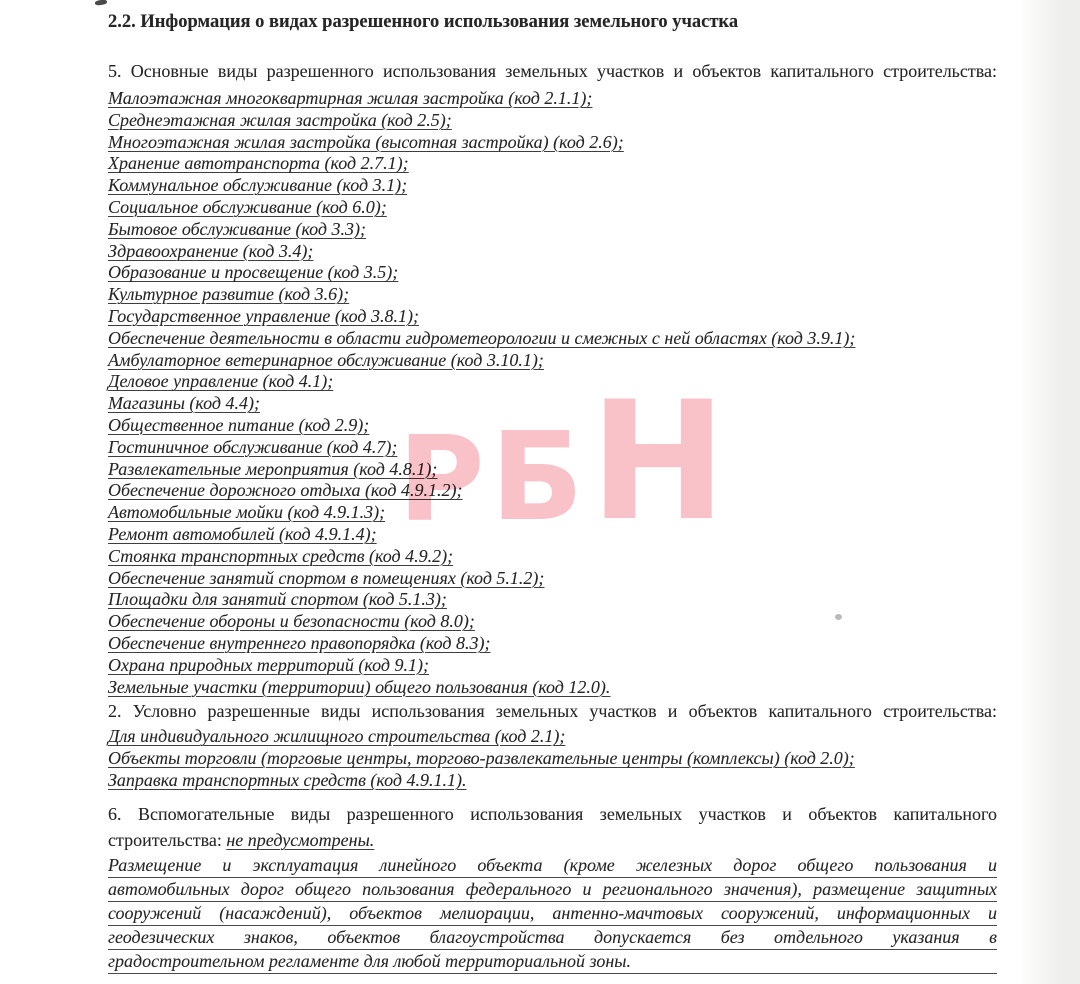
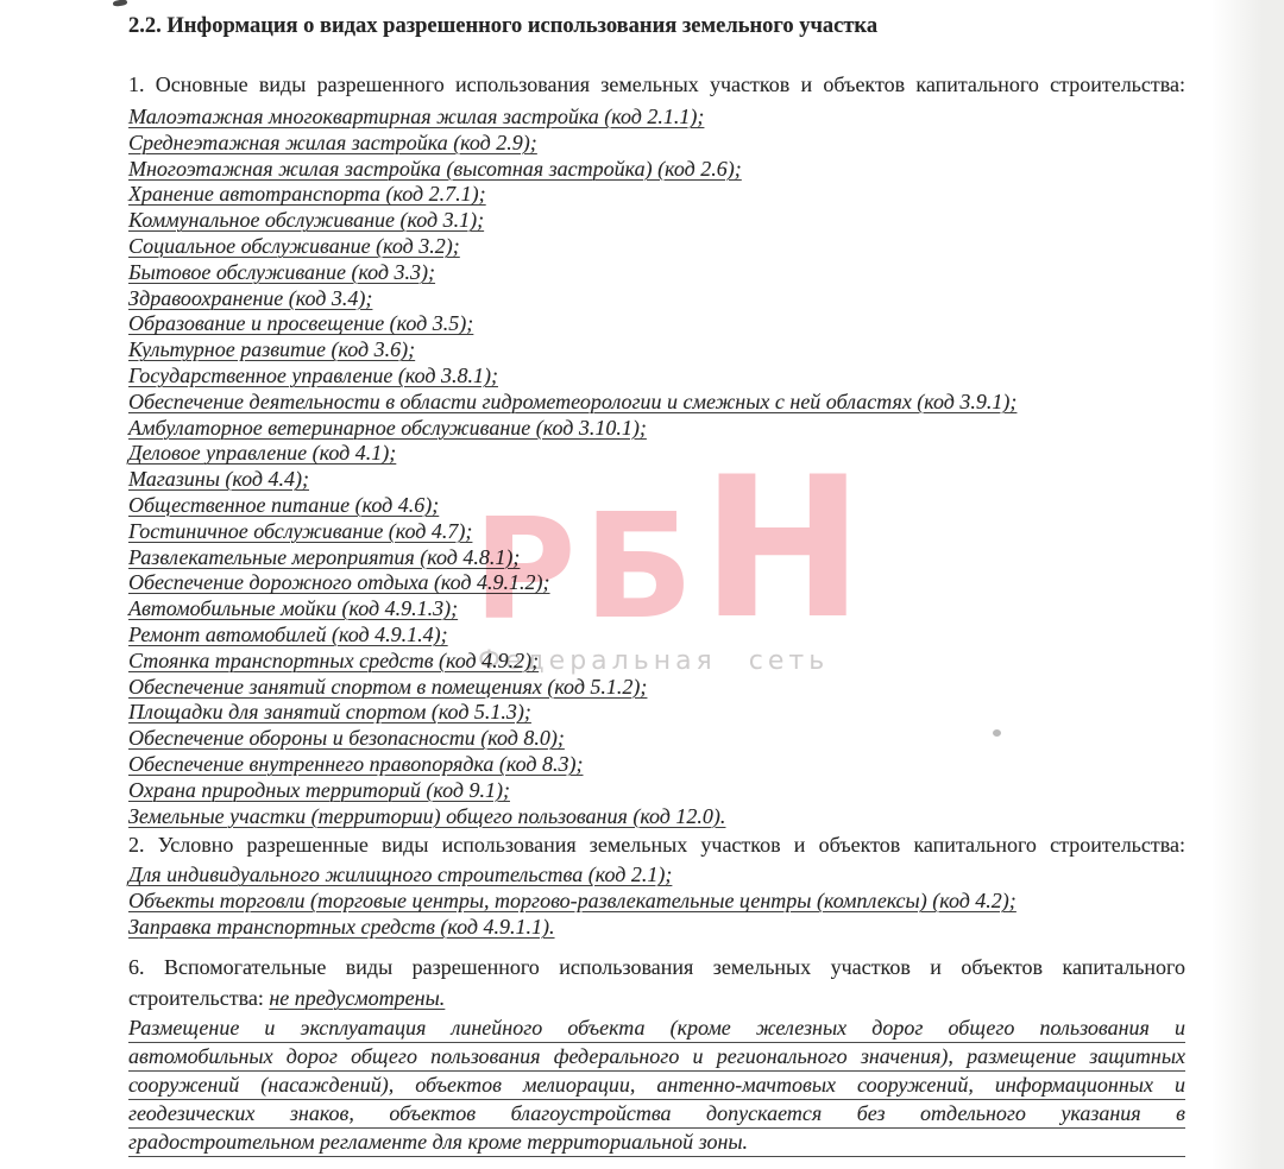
  2.2. Информация о видах разрешенного использования земельного участка
- 5. Основные виды разрешенного использования земельных участков и объектов капитального строительства:
+ 1. Основные виды разрешенного использования земельных участков и объектов капитального строительства:
  Малоэтажная многоквартирная жилая застройка (код 2.1.1);
- Среднеэтажная жилая застройка (код 2.5);
+ Среднеэтажная жилая застройка (код 2.9);
  Многоэтажная жилая застройка (высотная застройка) (код 2.6);
  Хранение автотранспорта (код 2.7.1);
  Коммунальное обслуживание (код 3.1);
- Социальное обслуживание (код 6.0);
+ Социальное обслуживание (код 3.2);
  Бытовое обслуживание (код 3.3);
  Здравоохранение (код 3.4);
  Образование и просвещение (код 3.5);
  Культурное развитие (код 3.6);
  Государственное управление (код 3.8.1);
  Обеспечение деятельности в области гидрометеорологии и смежных с ней областях (код 3.9.1);
  Амбулаторное ветеринарное обслуживание (код 3.10.1);
  Деловое управление (код 4.1);
  Магазины (код 4.4);
- Общественное питание (код 2.9);
+ Общественное питание (код 4.6);
  Гостиничное обслуживание (код 4.7);
  Развлекательные мероприятия (код 4.8.1);
  Обеспечение дорожного отдыха (код 4.9.1.2);
  Автомобильные мойки (код 4.9.1.3);
  Ремонт автомобилей (код 4.9.1.4);
  Стоянка транспортных средств (код 4.9.2);
  Обеспечение занятий спортом в помещениях (код 5.1.2);
  Площадки для занятий спортом (код 5.1.3);
  Обеспечение обороны и безопасности (код 8.0);
  Обеспечение внутреннего правопорядка (код 8.3);
  Охрана природных территорий (код 9.1);
  Земельные участки (территории) общего пользования (код 12.0).
  2. Условно разрешенные виды использования земельных участков и объектов капитального строительства:
  Для индивидуального жилищного строительства (код 2.1);
- Объекты торговли (торговые центры, торгово-развлекательные центры (комплексы) (код 2.0);
+ Объекты торговли (торговые центры, торгово-развлекательные центры (комплексы) (код 4.2);
  Заправка транспортных средств (код 4.9.1.1).
  6. Вспомогательные виды разрешенного использования земельных участков и объектов капитального
  строительства: не предусмотрены.
  Размещение и эксплуатация линейного объекта (кроме железных дорог общего пользования и
  автомобильных дорог общего пользования федерального и регионального значения), размещение защитных
  сооружений (насаждений), объектов мелиорации, антенно-мачтовых сооружений, информационных и
  геодезических знаков, объектов благоустройства допускается без отдельного указания в
- градостроительном регламенте для любой территориальной зоны.
+ градостроительном регламенте для кроме территориальной зоны.
  Р
  Б
  Н
+ Федеральная сеть
